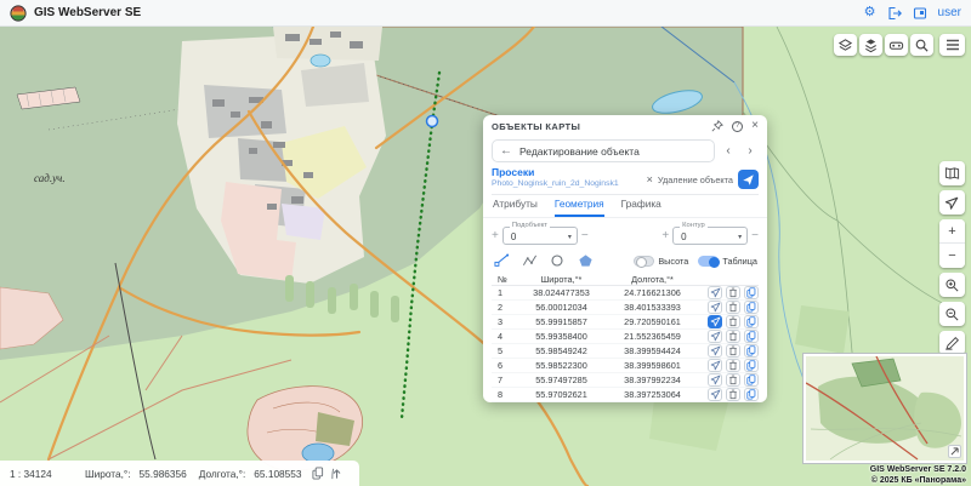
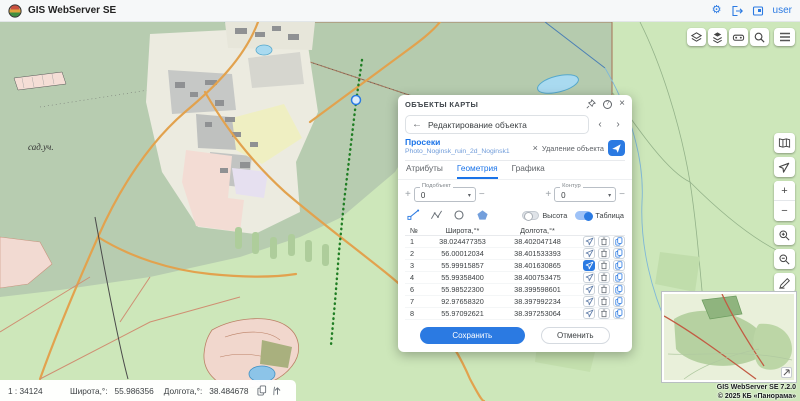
  GIS WebServer SE
  ⚙
  user
  сад.уч.
  +
  −
  ОБЪЕКТЫ КАРТЫ
  ×
  ←
  Редактирование объекта
  ‹
  ›
  Просеки
  ×
  Удаление объекта
  Атрибуты
  Геометрия
  Графика
  +
  0
  −
  +
  0
  −
  Высота
  Таблица
  №
  Широта,°*
  Долгота,°*
  1
  38.024477353
- 24.716621306
+ 38.402047148
  2
  56.00012034
  38.401533393
  3
  55.99915857
- 29.720590161
+ 38.401630865
  4
  55.99358400
- 21.552365459
+ 38.400753475
- 5
- 55.98549242
- 38.399594424
  6
  55.98522300
  38.399598601
  7
- 55.97497285
+ 92.97658320
  38.397992234
  8
  55.97092621
  38.397253064
+ Сохранить
+ Отменить
  1 : 34124
  Широта,°:
  55.986356
  Долгота,°:
- 65.108553
+ 38.484678
